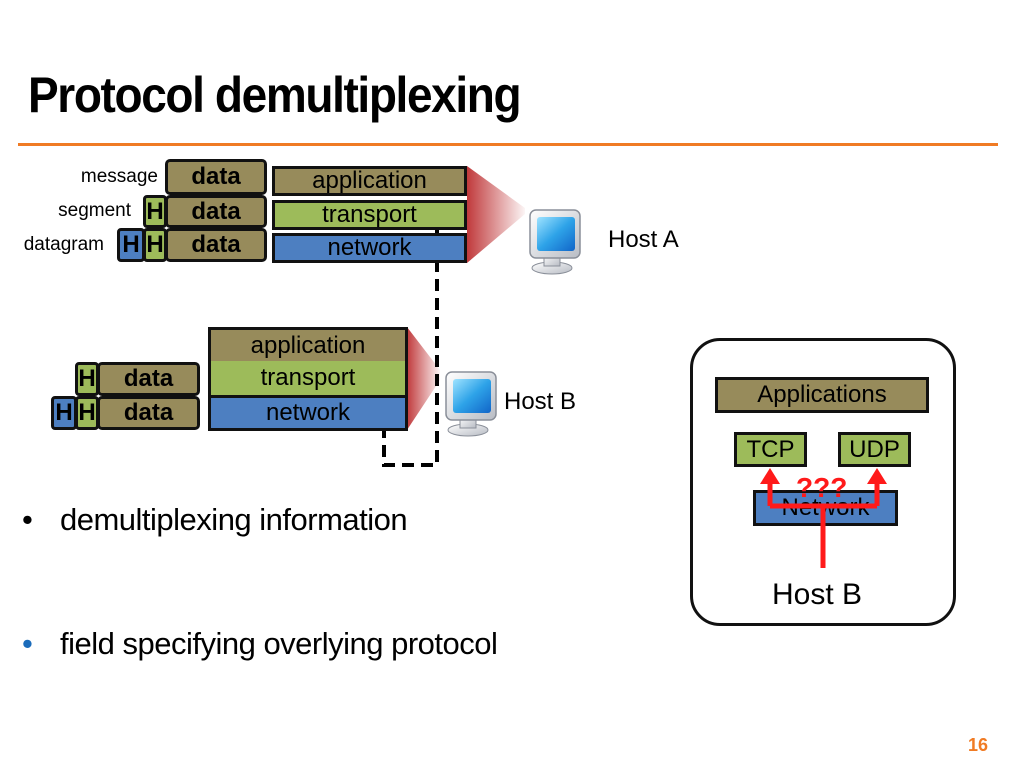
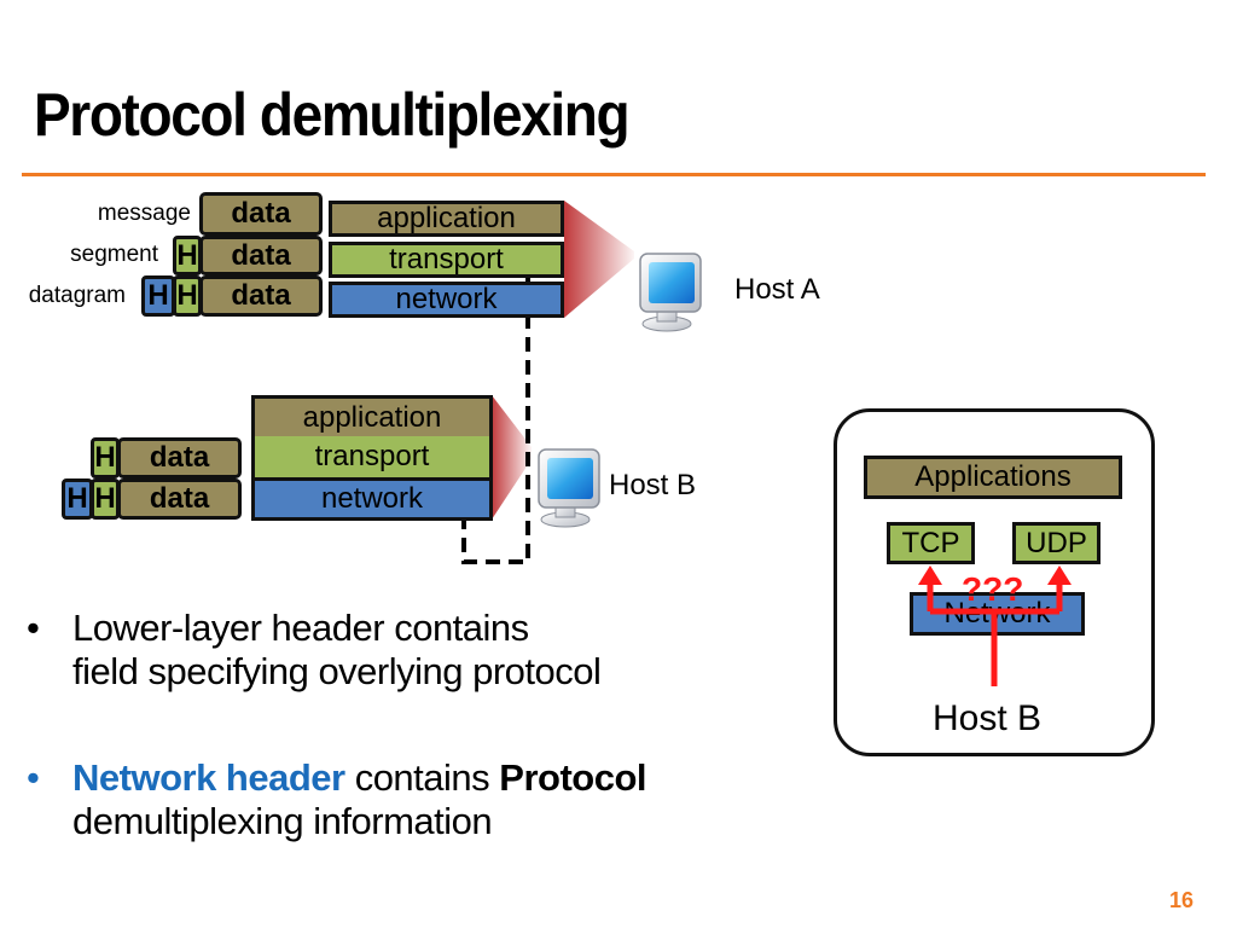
  Protocol demultiplexing
  message
  segment
  datagram
  data
  H
  data
  H
  H
  data
  application
  transport
  network
  Host A
  H
  data
  H
  H
  data
  application
  transport
  network
  Host B
  Applications
  TCP
  UDP
  ???
  Host B
  •
+ Lower-layer header contains
- demultiplexing information
+ field specifying overlying protocol
  •
+ Network header contains Protocol
- field specifying overlying protocol
+ demultiplexing information
  16
